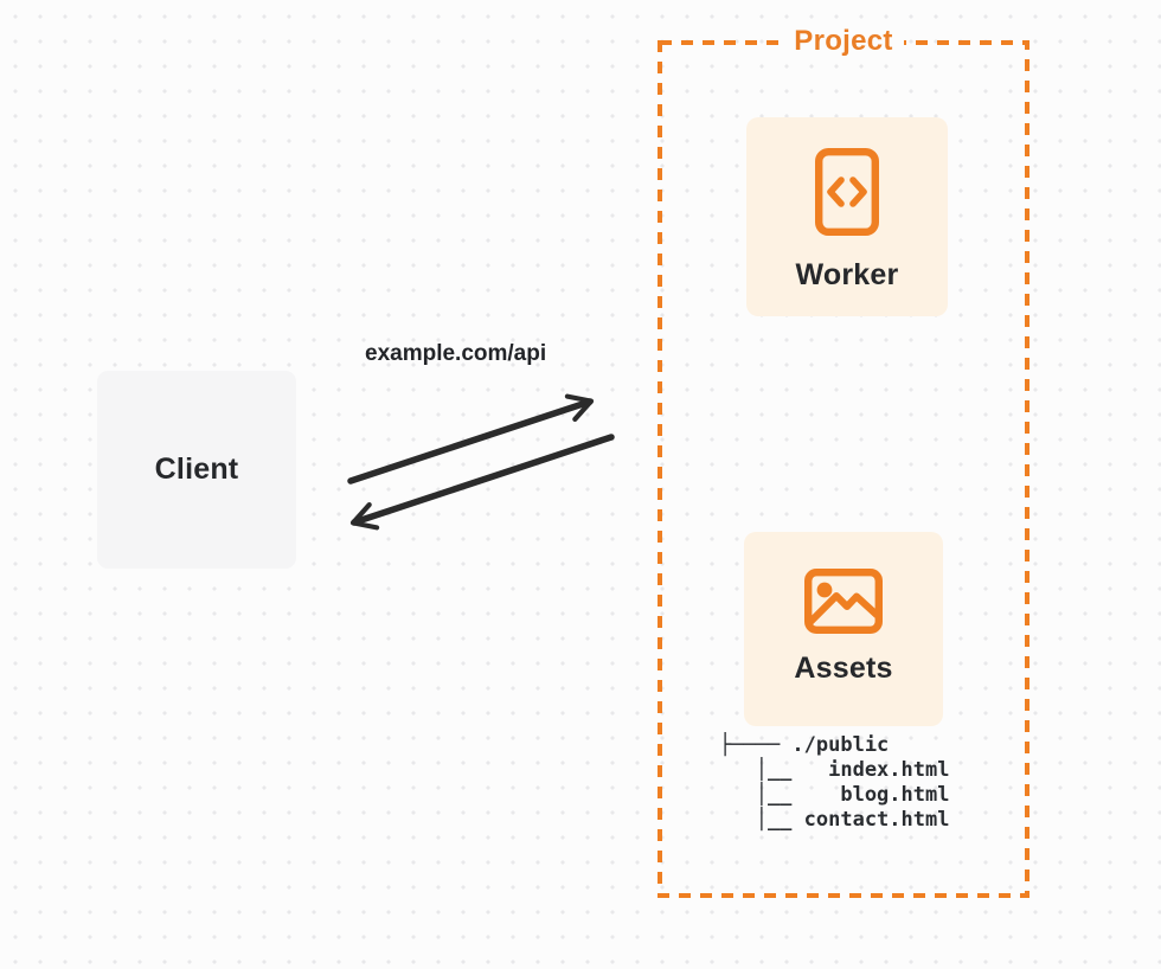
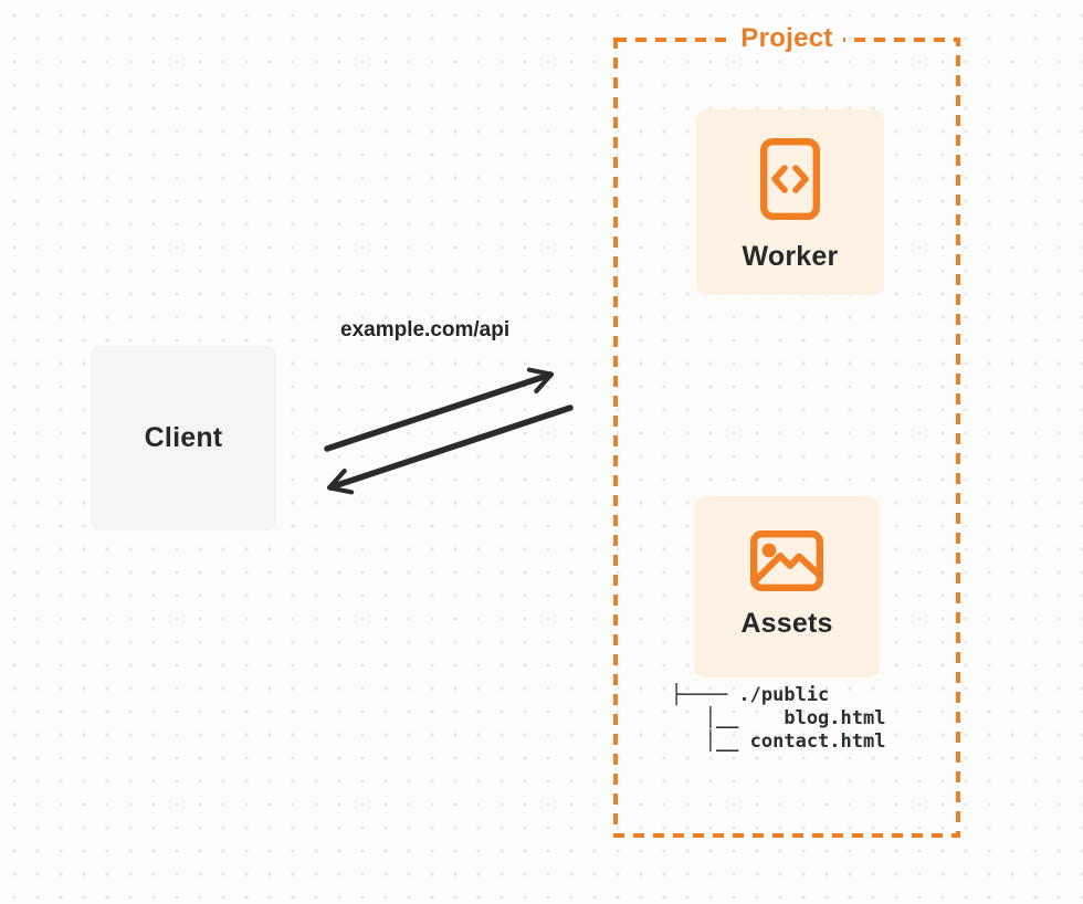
  Project
  Worker
  Assets
  ├──── ./public
- │__ index.html
  │__ blog.html
  │__ contact.html
  Client
  example.com/api
